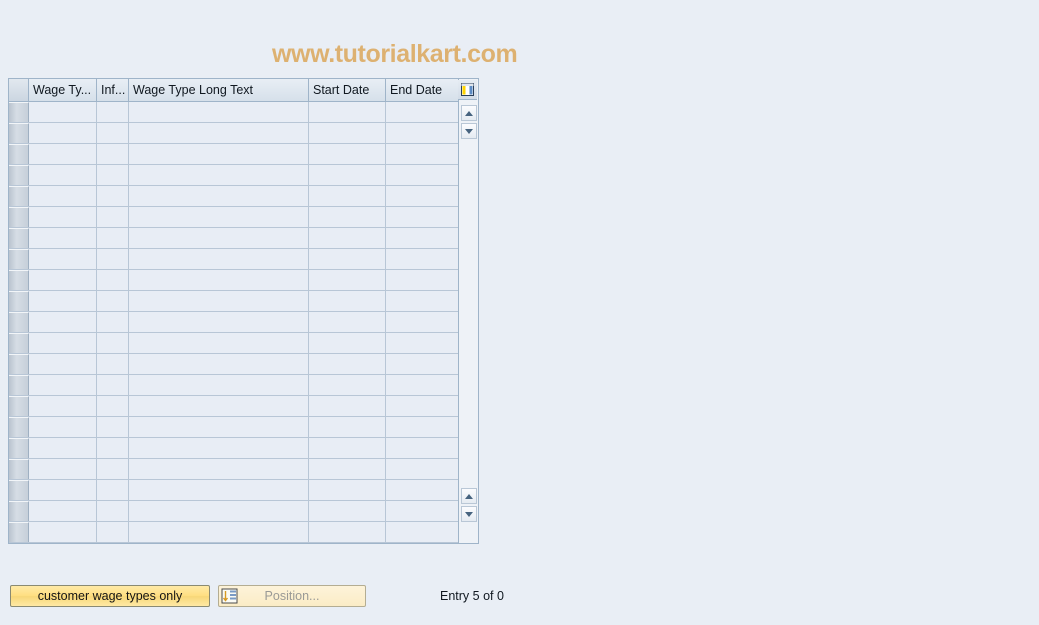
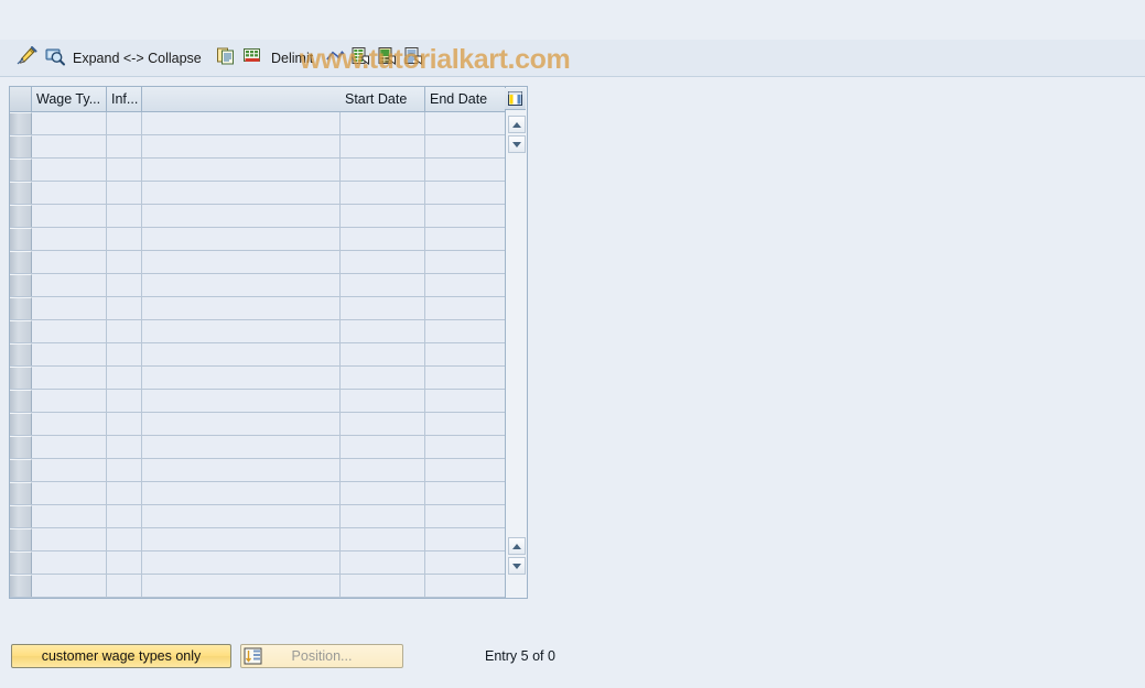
+ Expand <-> Collapse
+ Delimit
  www.tutorialkart.com
  Wage Ty...
  Inf...
- Wage Type Long Text
  Start Date
  End Date
  customer wage types only
  Position...
  Entry 5 of 0
